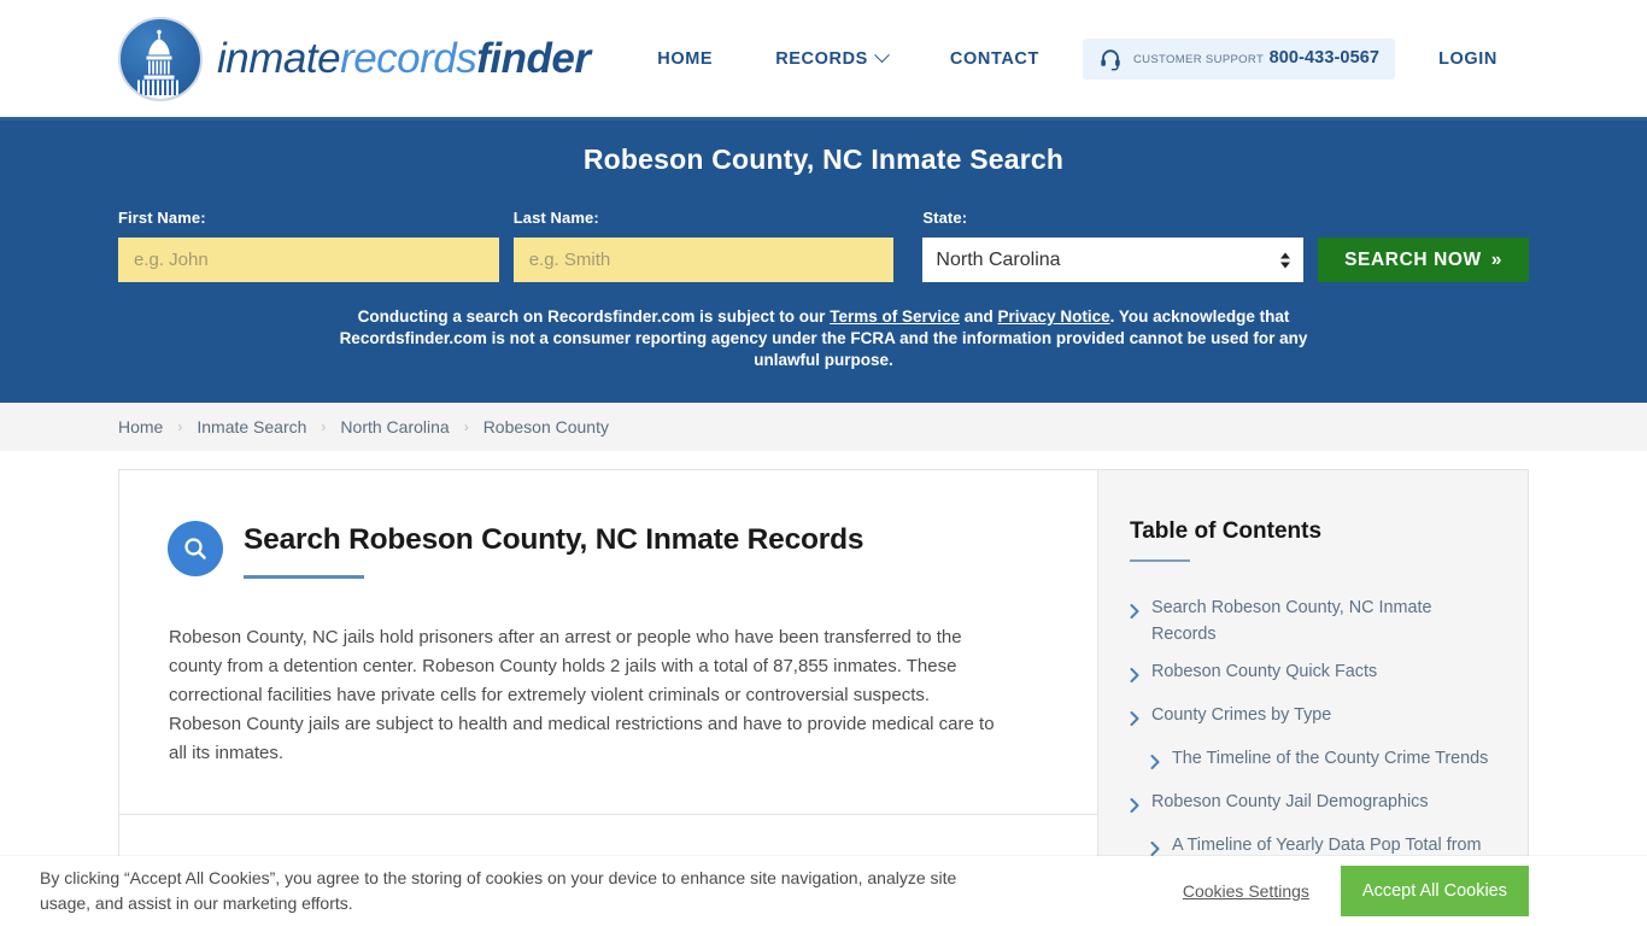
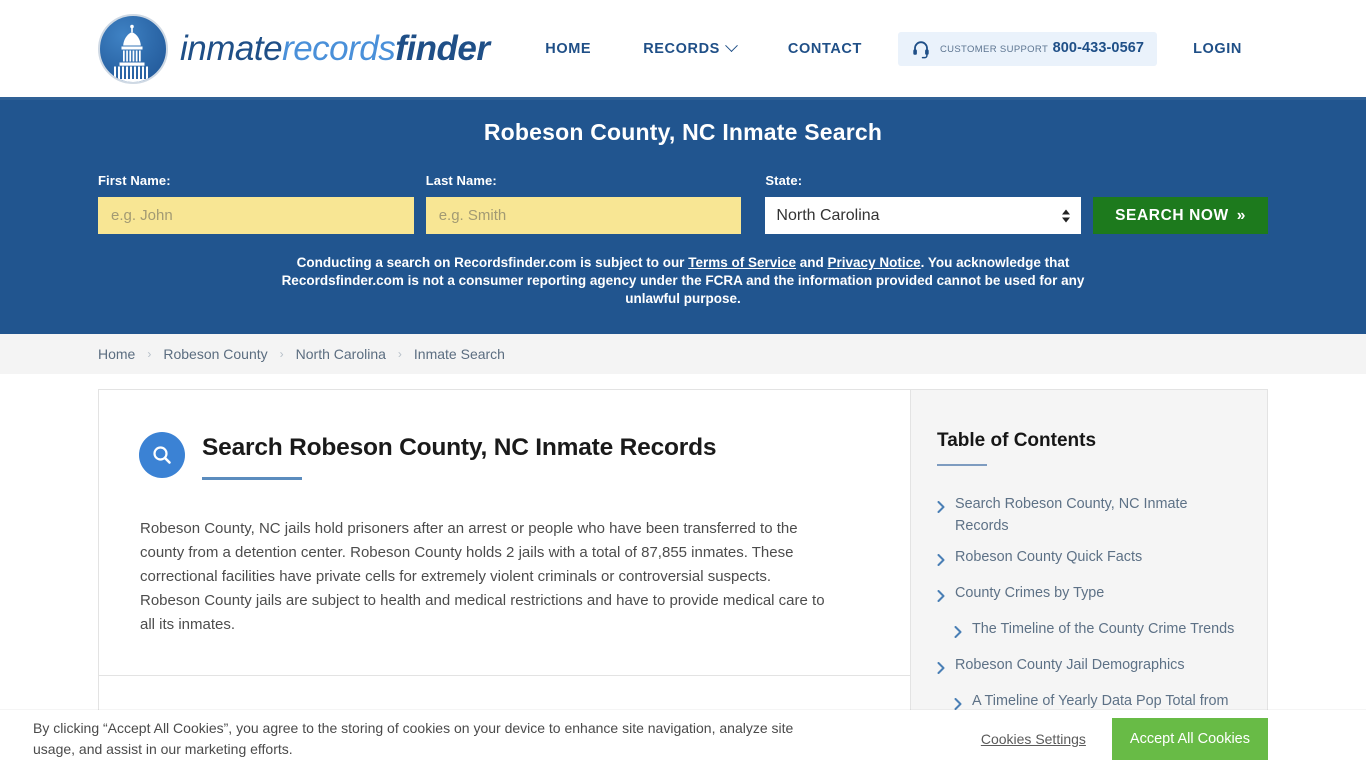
  inmaterecordsfinder
  HOME
  RECORDS
  CONTACT
  CUSTOMER SUPPORT 800-433-0567
  LOGIN
  Robeson County, NC Inmate Search
  First Name:
  e.g. John
  Last Name:
  e.g. Smith
  State:
  North Carolina
  SEARCH NOW
  »
  Conducting a search on Recordsfinder.com is subject to our Terms of Service and Privacy Notice. You acknowledge that Recordsfinder.com is not a consumer reporting agency under the FCRA and the information provided cannot be used for any unlawful purpose.
  Home
  ›
- Inmate Search
+ Robeson County
  ›
  North Carolina
  ›
- Robeson County
+ Inmate Search
  Search Robeson County, NC Inmate Records
  Robeson County, NC jails hold prisoners after an arrest or people who have been transferred to the county from a detention center. Robeson County holds 2 jails with a total of 87,855 inmates. These correctional facilities have private cells for extremely violent criminals or controversial suspects. Robeson County jails are subject to health and medical restrictions and have to provide medical care to all its inmates.
  Table of Contents
  Search Robeson County, NC Inmate Records
  Robeson County Quick Facts
  County Crimes by Type
  The Timeline of the County Crime Trends
  Robeson County Jail Demographics
  A Timeline of Yearly Data Pop Total from
  By clicking “Accept All Cookies”, you agree to the storing of cookies on your device to enhance site navigation, analyze site usage, and assist in our marketing efforts.
  Cookies Settings
  Accept All Cookies
